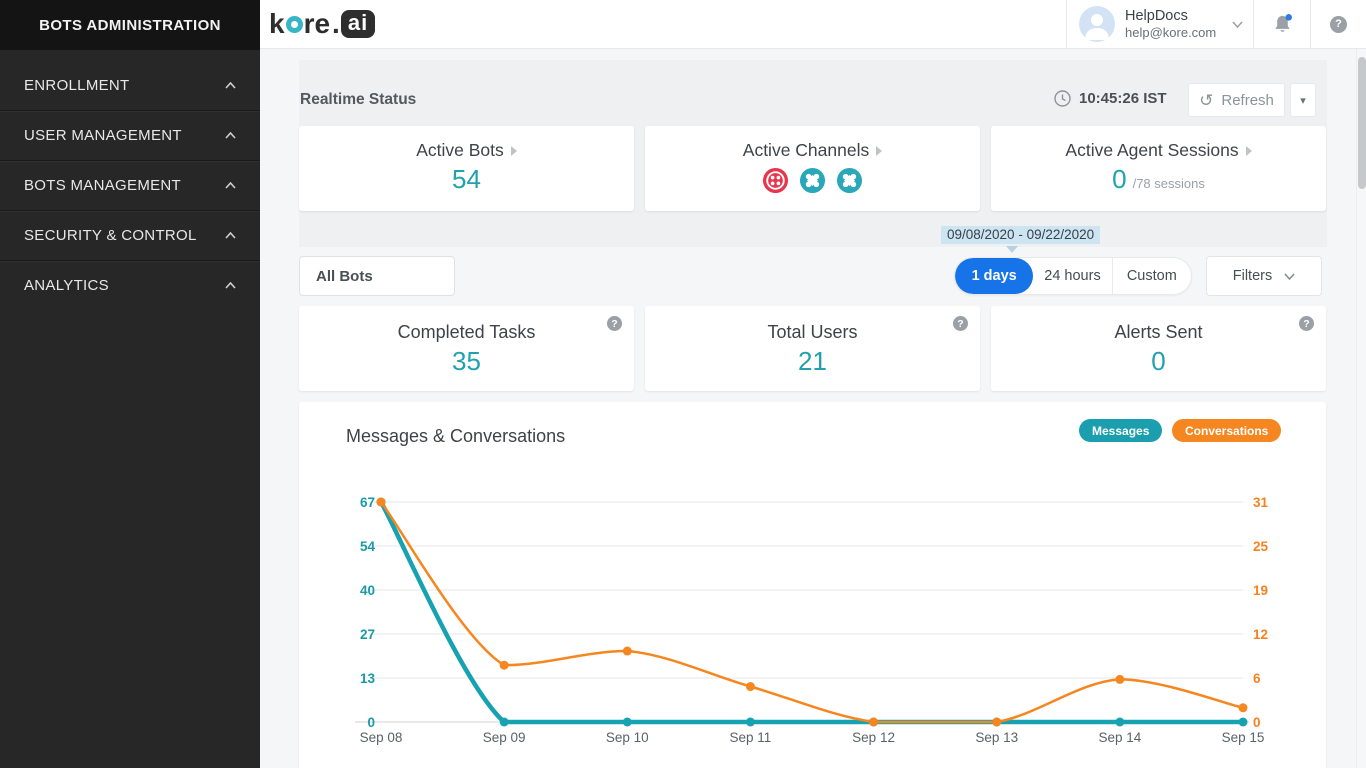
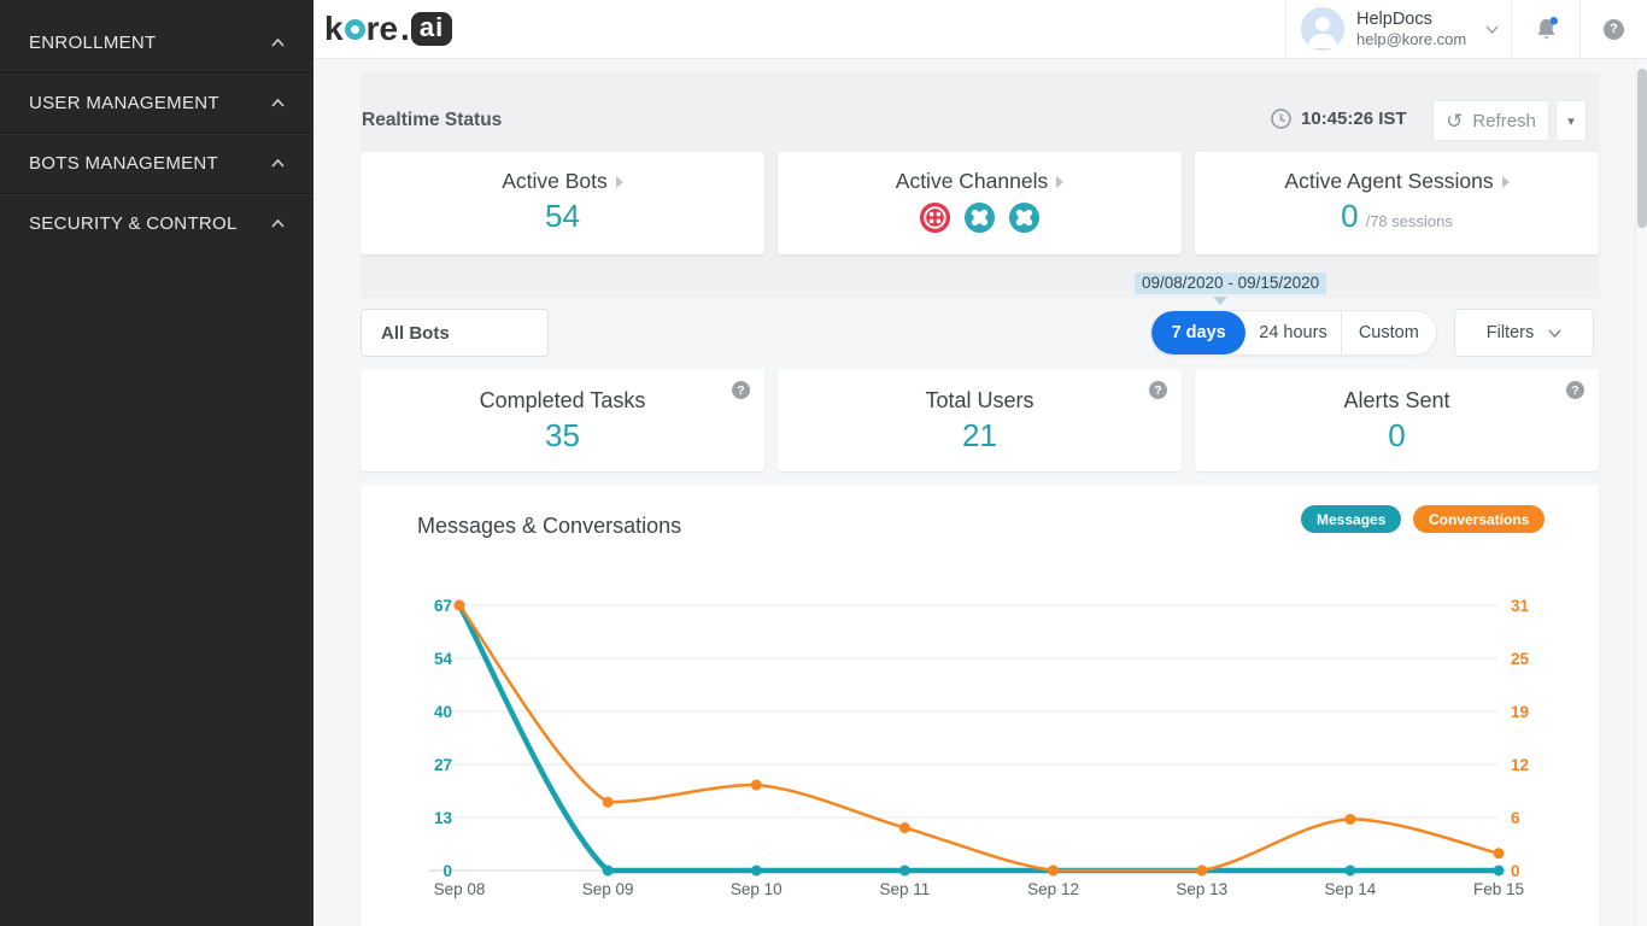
- BOTS ADMINISTRATION
  ENROLLMENT
  USER MANAGEMENT
  BOTS MANAGEMENT
  SECURITY & CONTROL
- ANALYTICS
  k
  re
  .
  ai
  HelpDocs
  help@kore.com
  ?
  Realtime Status
  10:45:26 IST
  ↺
  Refresh
  ▾
  Active Bots
  54
  Active Channels
  Active Agent Sessions
  0
  /78 sessions
- 09/08/2020 - 09/22/2020
+ 09/08/2020 - 09/15/2020
  All Bots
- 1 days
+ 7 days
  24 hours
  Custom
  Filters
  Completed Tasks
  35
  ?
  Total Users
  21
  ?
  Alerts Sent
  0
  ?
  Messages & Conversations
  Messages
  Conversations
  0
  0
  13
  6
  27
  12
  40
  19
  54
  25
  67
  31
  Sep 08
  Sep 09
  Sep 10
  Sep 11
  Sep 12
  Sep 13
  Sep 14
- Sep 15
+ Feb 15
